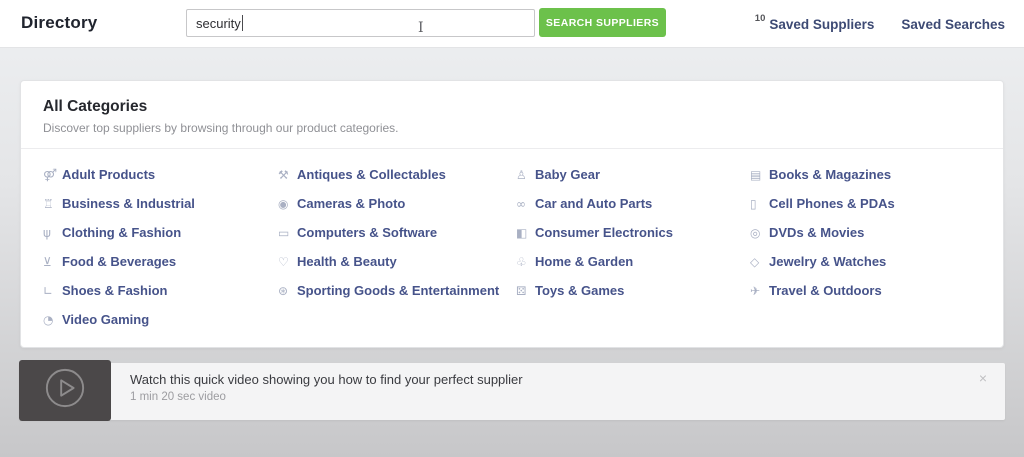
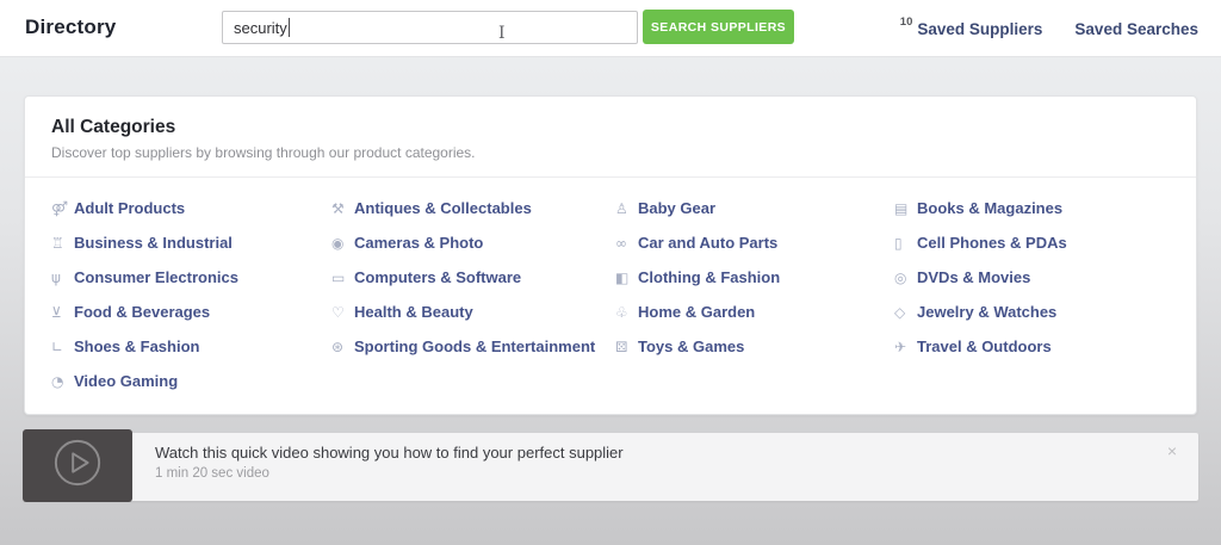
  Directory
  security
  I
  SEARCH SUPPLIERS
  10
  Saved Suppliers
  Saved Searches
  All Categories
  Discover top suppliers by browsing through our product categories.
  ⚤
  Adult Products
  ⚒
  Antiques & Collectables
  ♙
  Baby Gear
  ▤
  Books & Magazines
  ♖
  Business & Industrial
  ◉
  Cameras & Photo
  ∞
  Car and Auto Parts
  ▯
  Cell Phones & PDAs
  ψ
- Clothing & Fashion
+ Consumer Electronics
  ▭
  Computers & Software
  ◧
- Consumer Electronics
+ Clothing & Fashion
  ◎
  DVDs & Movies
  ⊻
  Food & Beverages
  ♡
  Health & Beauty
  ♧
  Home & Garden
  ◇
  Jewelry & Watches
  ∟
  Shoes & Fashion
  ⊛
  Sporting Goods & Entertainment
  ⚄
  Toys & Games
  ✈
  Travel & Outdoors
  ◔
  Video Gaming
  Watch this quick video showing you how to find your perfect supplier
  1 min 20 sec video
  ×
